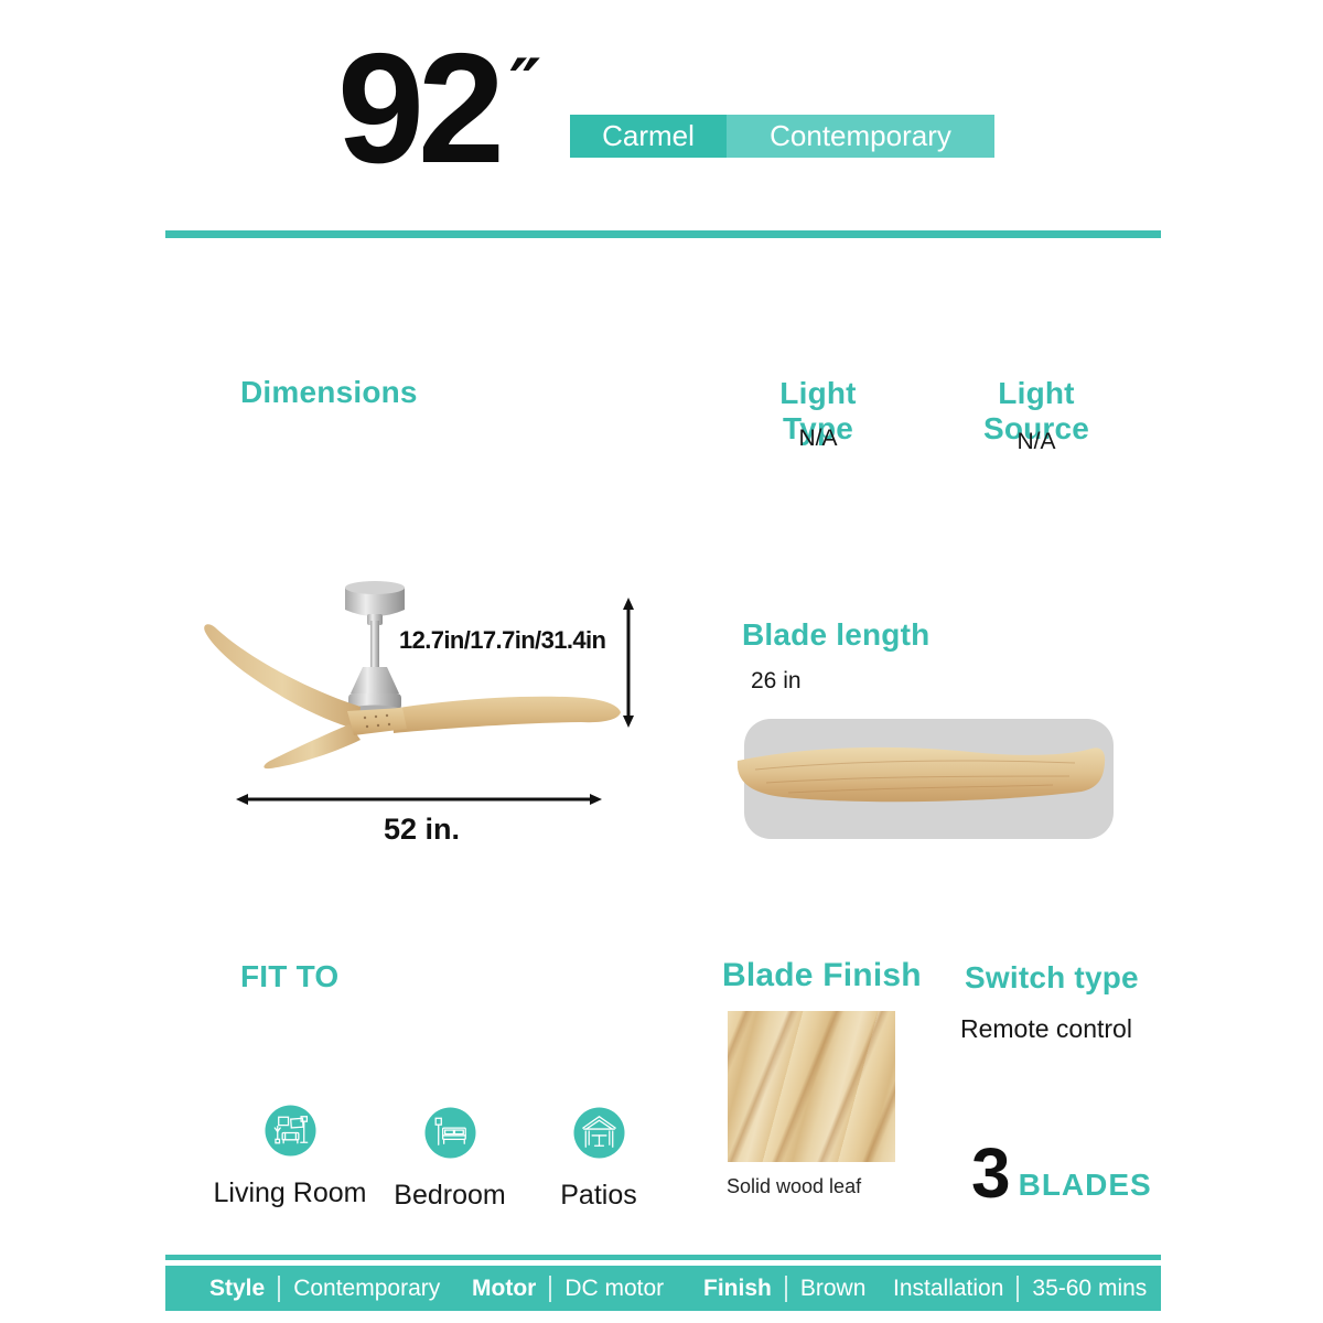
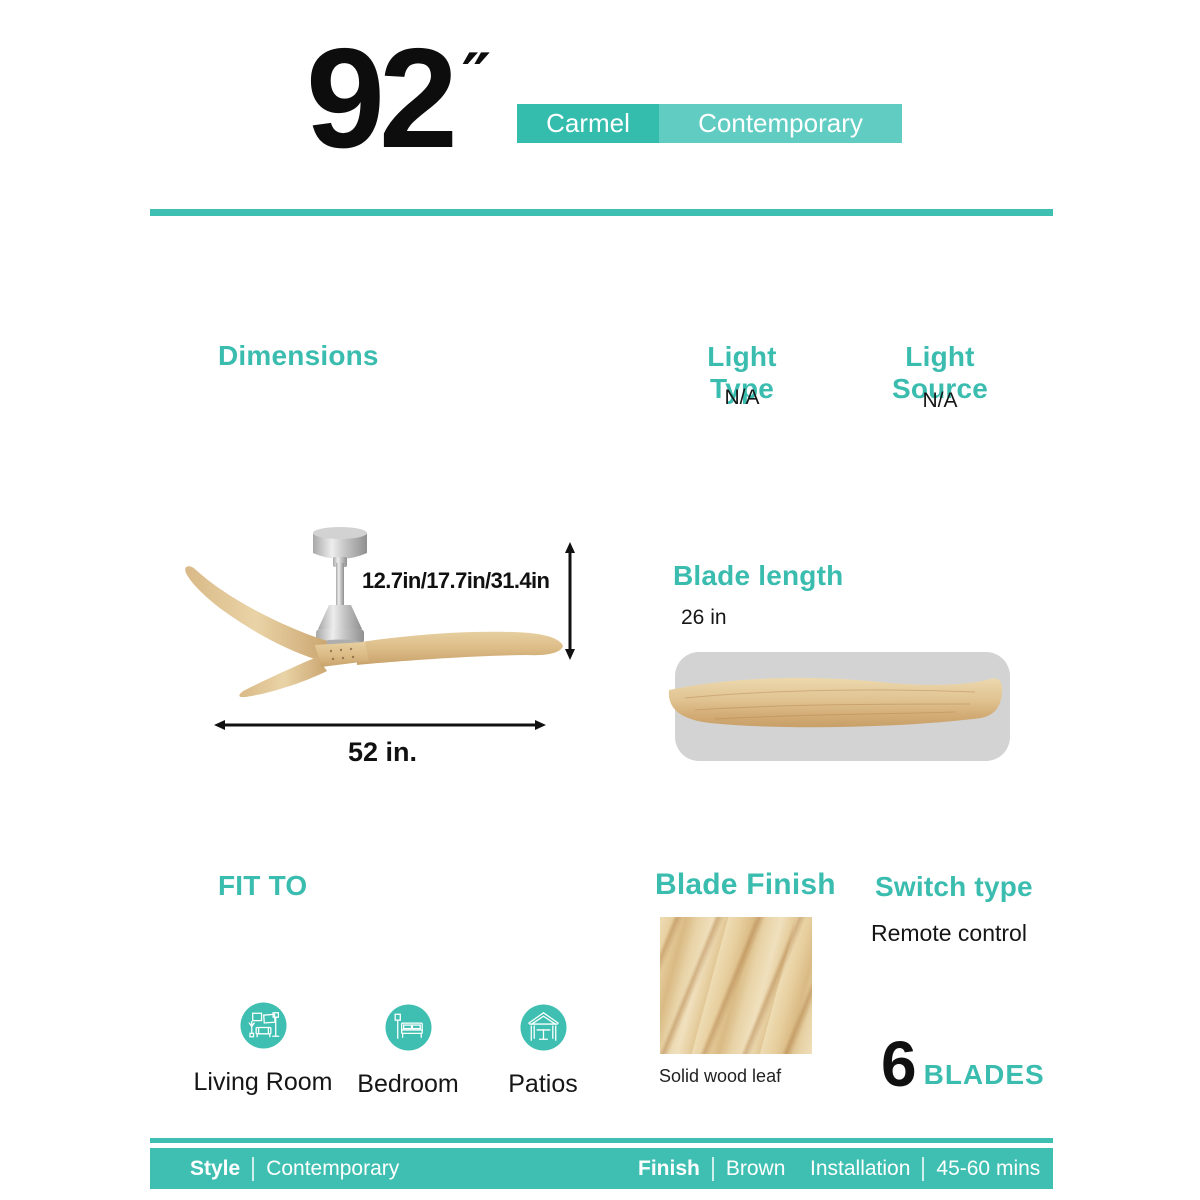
  92
  Carmel
  Contemporary
  Dimensions
  Light Type
  Light Source
  N/A
  N/A
  12.7in/17.7in/31.4in
  52 in.
  Blade length
  26 in
  FIT TO
  Living Room
  Bedroom
  Patios
  Blade Finish
  Solid wood leaf
  Switch type
  Remote control
- 3
+ 6
  BLADES
  Style
  Contemporary
- Motor
- DC motor
  Finish
  Brown
  Installation
- 35-60 mins
+ 45-60 mins
